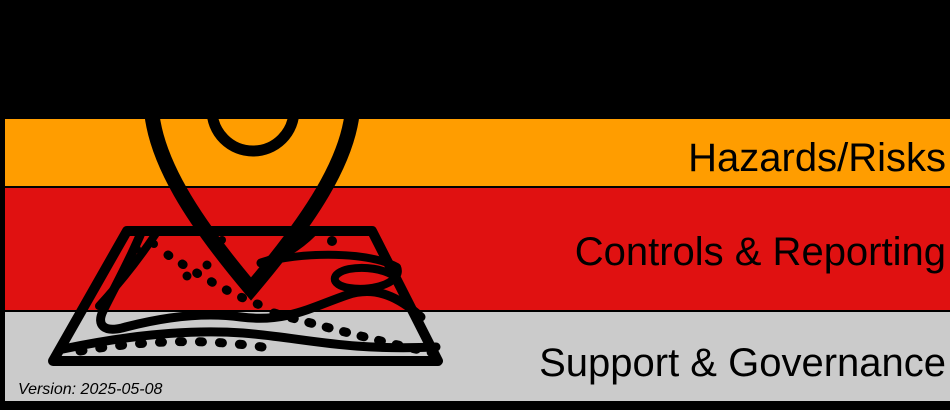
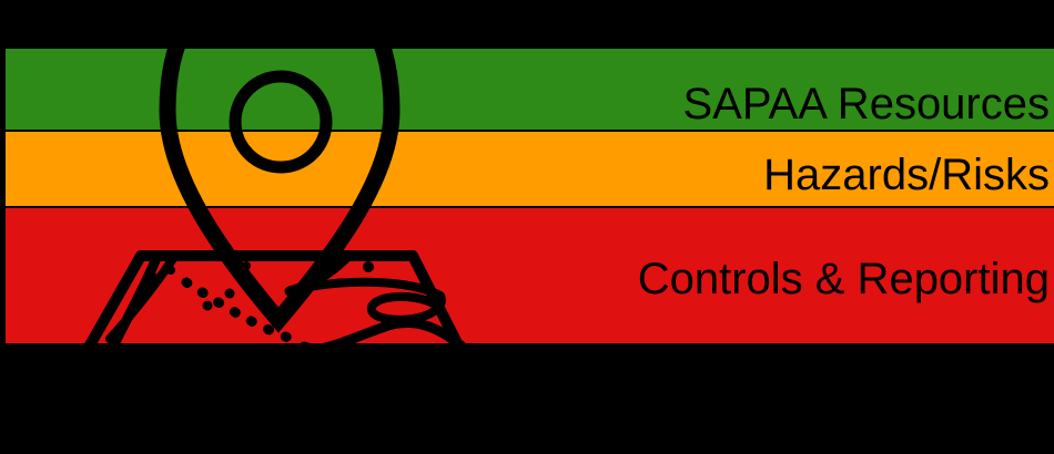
+ SAPAA Resources
  Hazards/Risks
  Controls & Reporting
- Support & Governance
- Version: 2025-05-08
